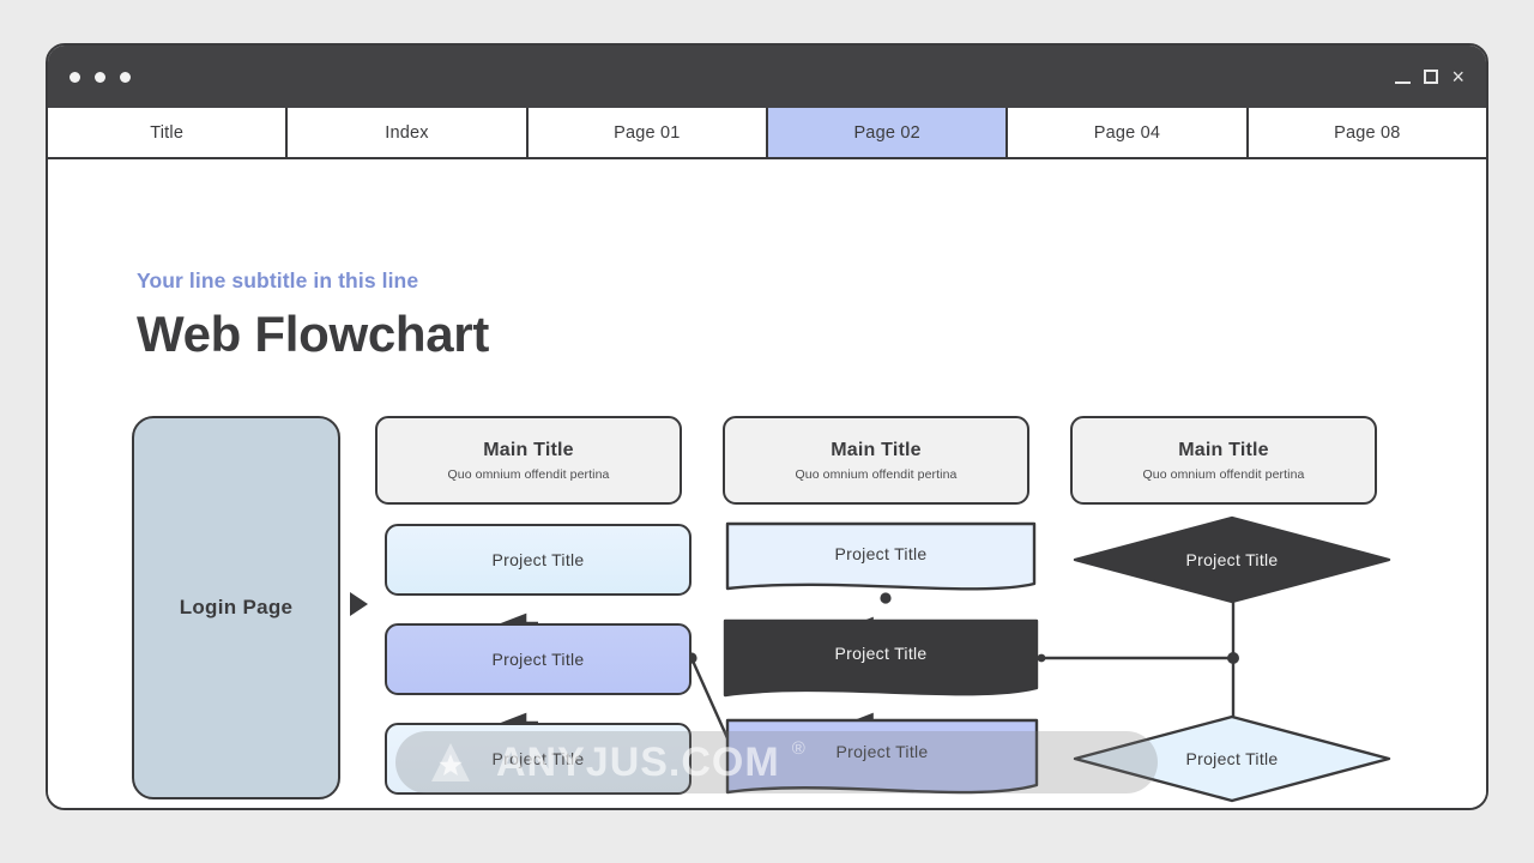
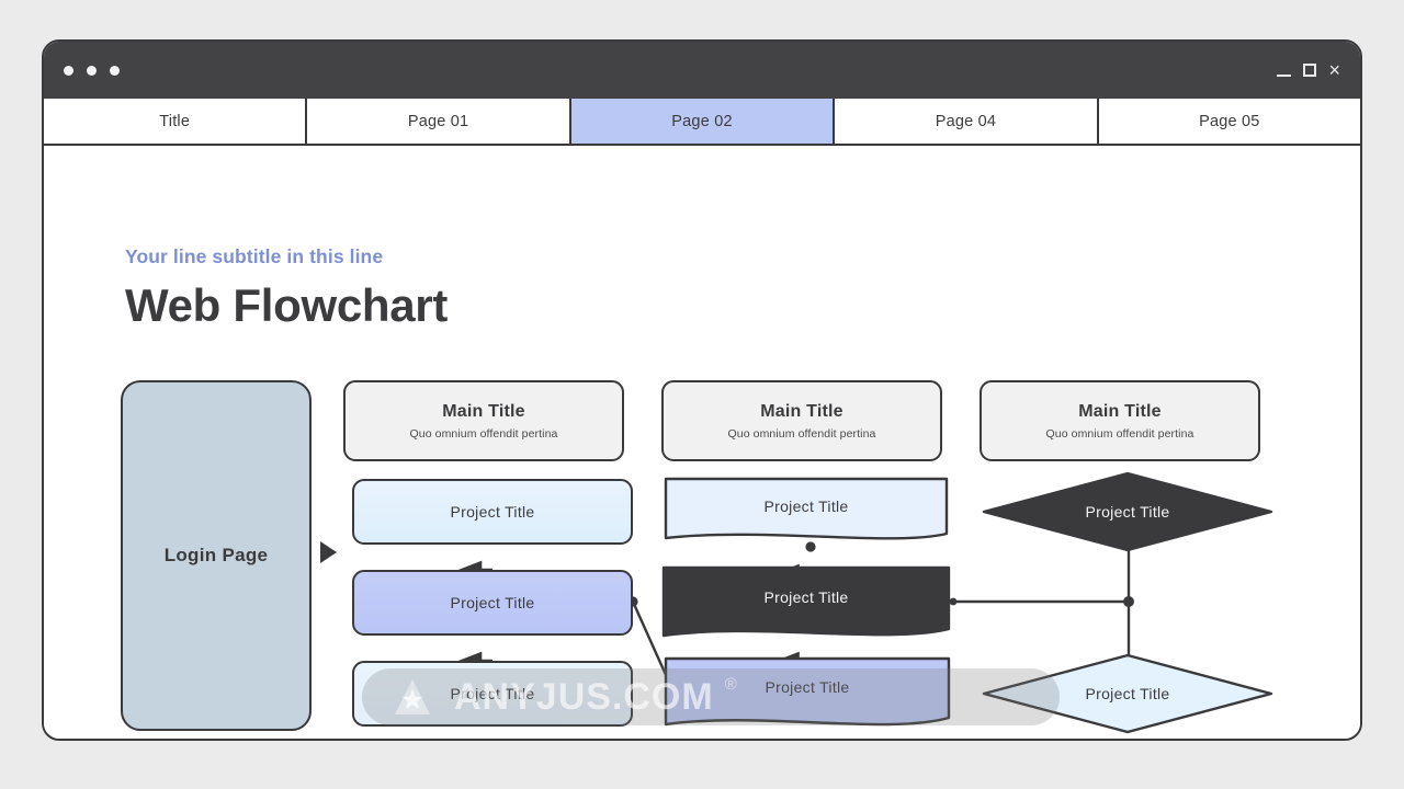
  ×
  Title
- Index
  Page 01
  Page 02
  Page 04
- Page 08
+ Page 05
  Your line subtitle in this line
  Web Flowchart
  Login Page
  Main Title
  Quo omnium offendit pertina
  Main Title
  Quo omnium offendit pertina
  Main Title
  Quo omnium offendit pertina
  Project Title
  Project Title
  Project Title
  Project Title
  Project Title
  Project Title
  Project Title
  Project Title
  ANYJUS.COM
  ®
